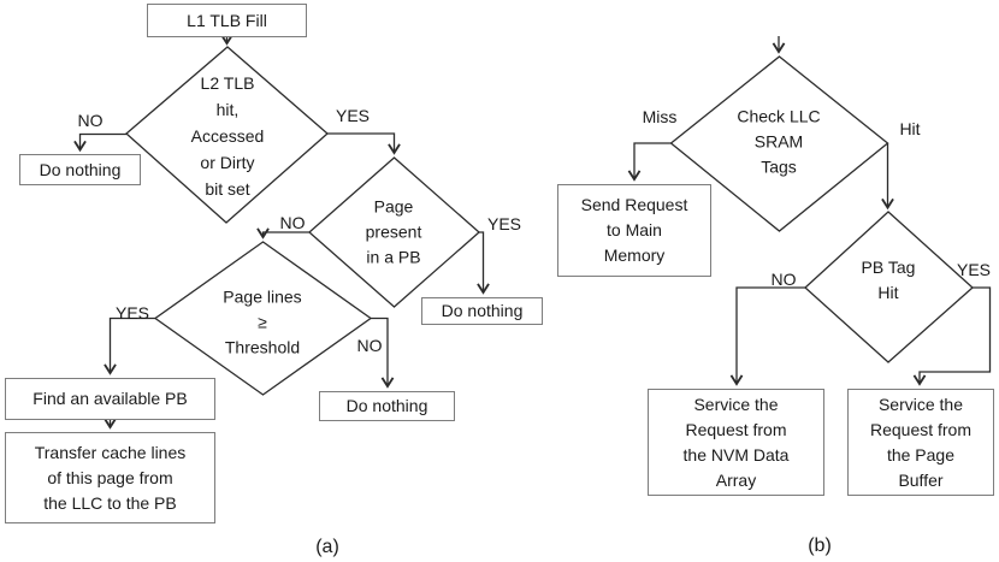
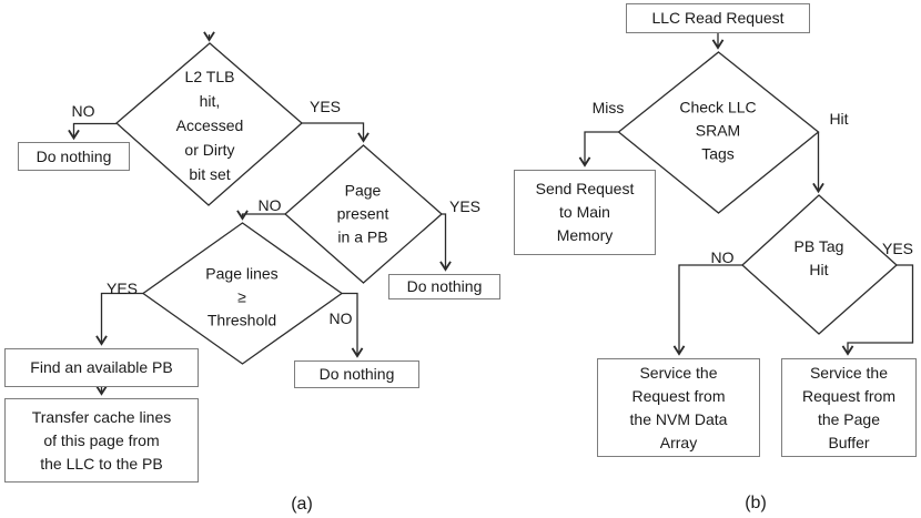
- L1 TLB Fill
  L2 TLB
  hit,
  Accessed
  or Dirty
  bit set
  NO
  YES
  Do nothing
  Page
  present
  in a PB
  NO
  YES
  Do nothing
  Page lines
  ≥
  Threshold
  YES
  NO
  Do nothing
  Find an available PB
  Transfer cache lines
  of this page from
  the LLC to the PB
  (a)
+ LLC Read Request
  Check LLC
  SRAM
  Tags
  Miss
  Hit
  Send Request
  to Main
  Memory
  PB Tag
  Hit
  NO
  YES
  Service the
  Request from
  the NVM Data
  Array
  Service the
  Request from
  the Page
  Buffer
  (b)
